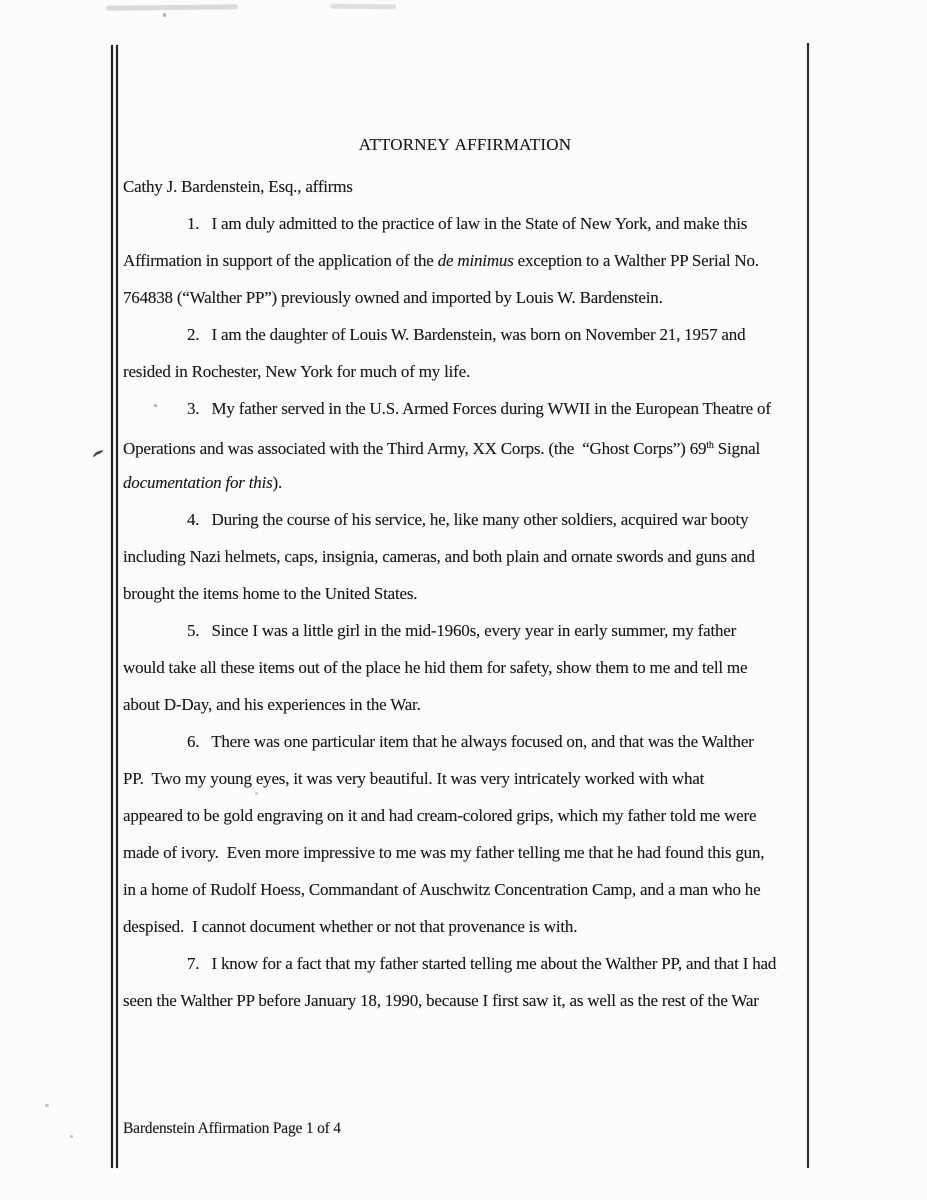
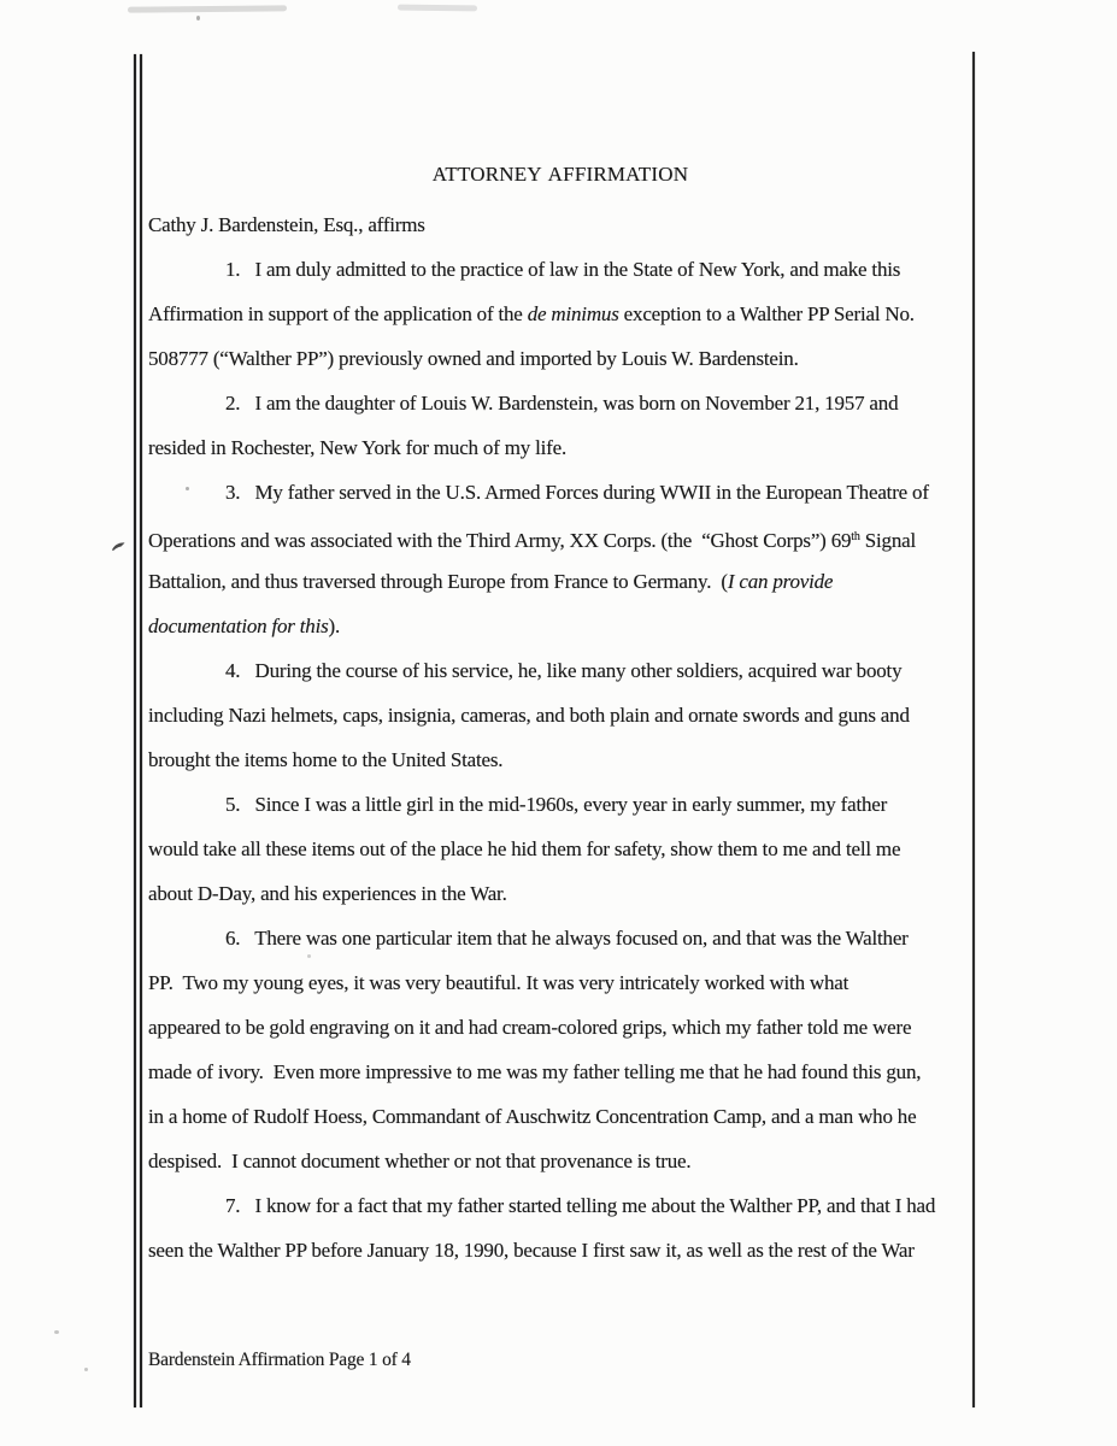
  ATTORNEY AFFIRMATION
  Cathy J. Bardenstein, Esq., affirms
  1. I am duly admitted to the practice of law in the State of New York, and make this
  Affirmation in support of the application of the de minimus exception to a Walther PP Serial No.
- 764838 (“Walther PP”) previously owned and imported by Louis W. Bardenstein.
+ 508777 (“Walther PP”) previously owned and imported by Louis W. Bardenstein.
  2. I am the daughter of Louis W. Bardenstein, was born on November 21, 1957 and
  resided in Rochester, New York for much of my life.
  3. My father served in the U.S. Armed Forces during WWII in the European Theatre of
  Operations and was associated with the Third Army, XX Corps. (the “Ghost Corps”) 69th Signal
+ Battalion, and thus traversed through Europe from France to Germany. (I can provide
  documentation for this).
  4. During the course of his service, he, like many other soldiers, acquired war booty
  including Nazi helmets, caps, insignia, cameras, and both plain and ornate swords and guns and
  brought the items home to the United States.
  5. Since I was a little girl in the mid-1960s, every year in early summer, my father
  would take all these items out of the place he hid them for safety, show them to me and tell me
  about D-Day, and his experiences in the War.
  6. There was one particular item that he always focused on, and that was the Walther
  PP. Two my young eyes, it was very beautiful. It was very intricately worked with what
  appeared to be gold engraving on it and had cream-colored grips, which my father told me were
  made of ivory. Even more impressive to me was my father telling me that he had found this gun,
  in a home of Rudolf Hoess, Commandant of Auschwitz Concentration Camp, and a man who he
- despised. I cannot document whether or not that provenance is with.
+ despised. I cannot document whether or not that provenance is true.
  7. I know for a fact that my father started telling me about the Walther PP, and that I had
  seen the Walther PP before January 18, 1990, because I first saw it, as well as the rest of the War
  Bardenstein Affirmation Page 1 of 4
